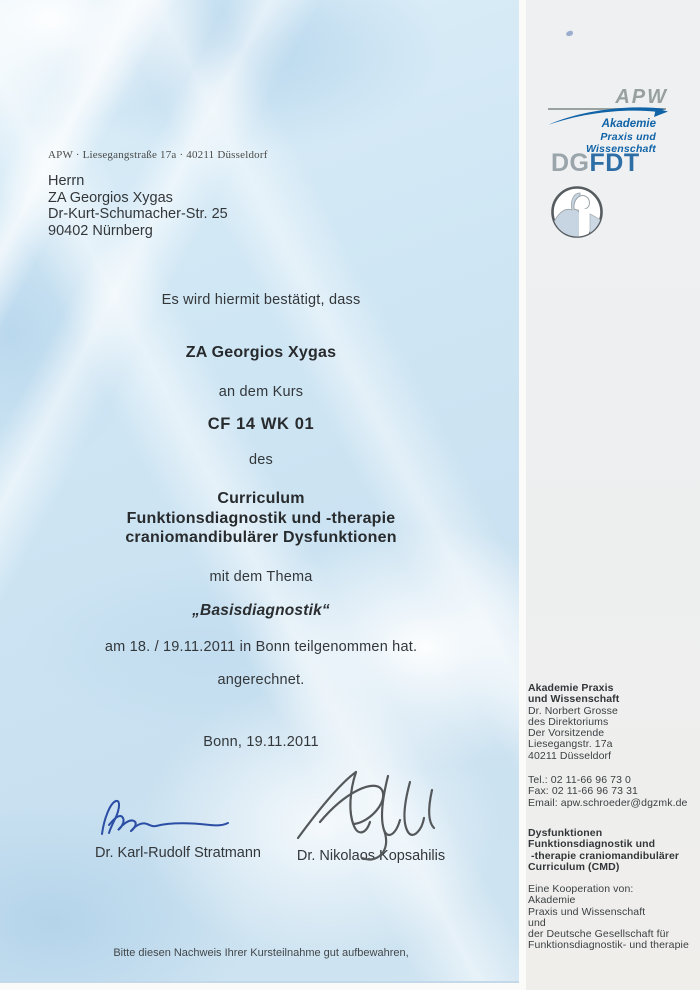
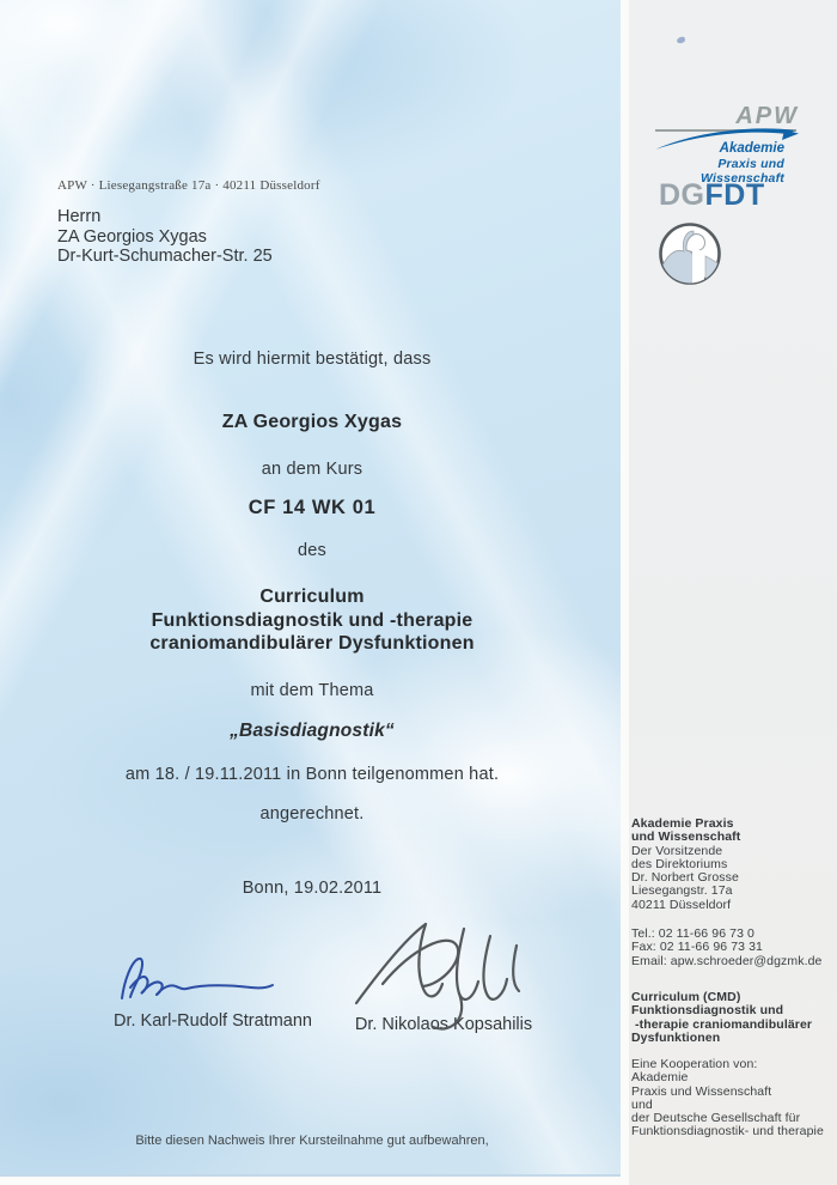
  APW
  Akademie
  Praxis und Wissenschaft
  DGFDT
  APW · Liesegangstraße 17a · 40211 Düsseldorf
  Herrn
  ZA Georgios Xygas
  Dr-Kurt-Schumacher-Str. 25
- 90402 Nürnberg
  Es wird hiermit bestätigt, dass
  ZA Georgios Xygas
  an dem Kurs
  CF 14 WK 01
  des
  Curriculum
  Funktionsdiagnostik und -therapie
  craniomandibulärer Dysfunktionen
  mit dem Thema
  „Basisdiagnostik“
  am 18. / 19.11.2011 in Bonn teilgenommen hat.
  angerechnet.
- Bonn, 19.11.2011
+ Bonn, 19.02.2011
  Dr. Karl-Rudolf Stratmann
  Dr. Nikolaos Kopsahilis
  Bitte diesen Nachweis Ihrer Kursteilnahme gut aufbewahren,
  Akademie Praxis
  und Wissenschaft
- Dr. Norbert Grosse
+ Der Vorsitzende
  des Direktoriums
- Der Vorsitzende
+ Dr. Norbert Grosse
  Liesegangstr. 17a
  40211 Düsseldorf
  Tel.: 02 11-66 96 73 0
  Fax: 02 11-66 96 73 31
  Email: apw.schroeder@dgzmk.de
- Dysfunktionen
+ Curriculum (CMD)
  Funktionsdiagnostik und
  -therapie craniomandibulärer
- Curriculum (CMD)
+ Dysfunktionen
  Eine Kooperation von:
  Akademie
  Praxis und Wissenschaft
  und
  der Deutsche Gesellschaft für
  Funktionsdiagnostik- und therapie
